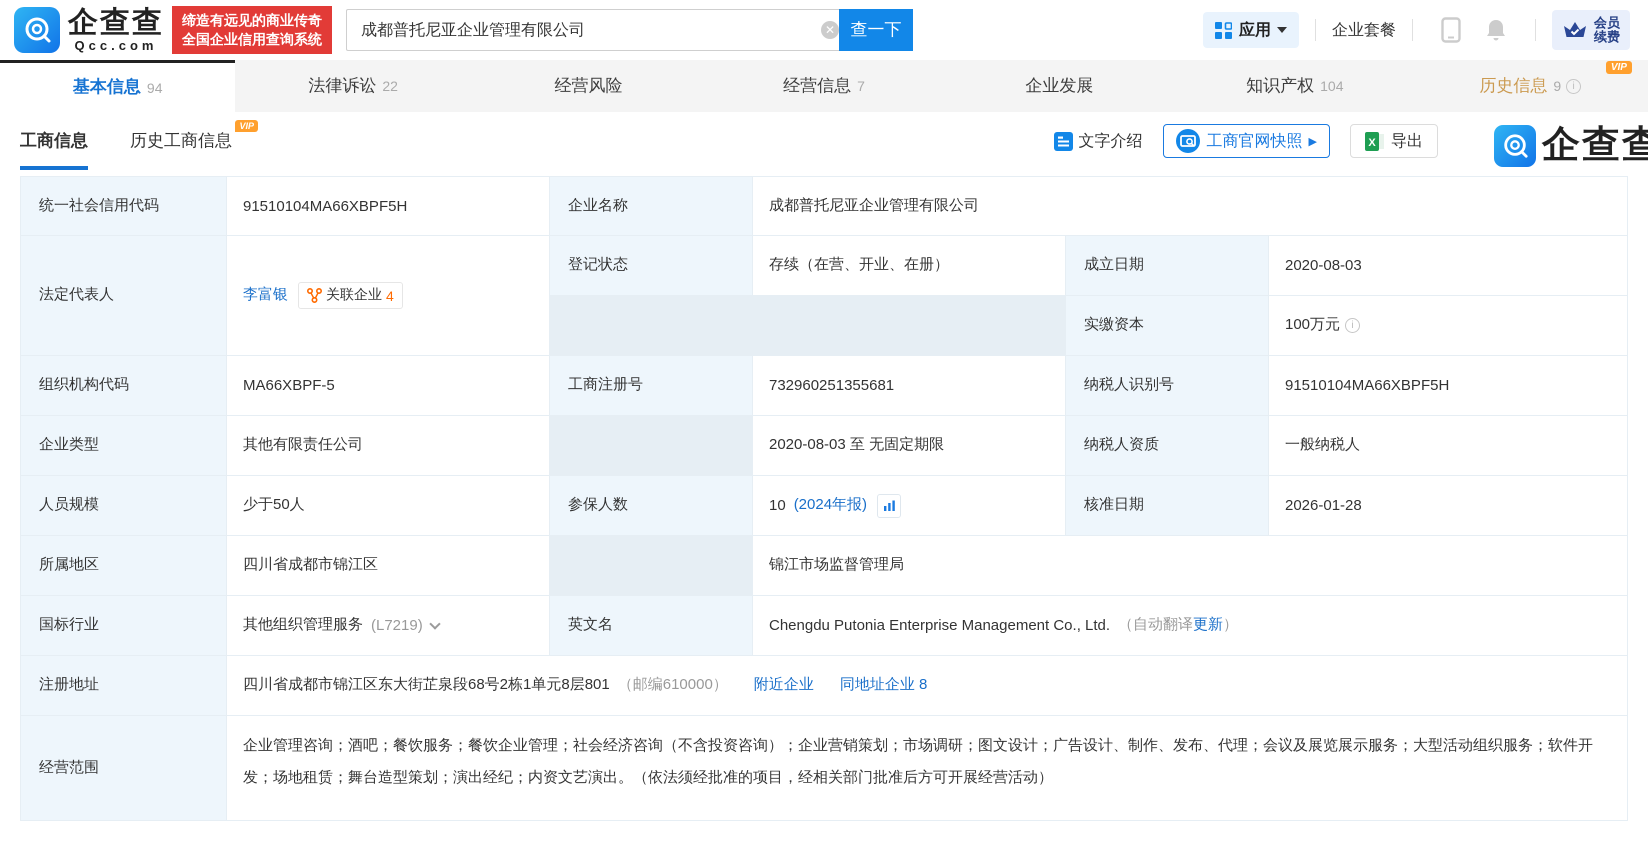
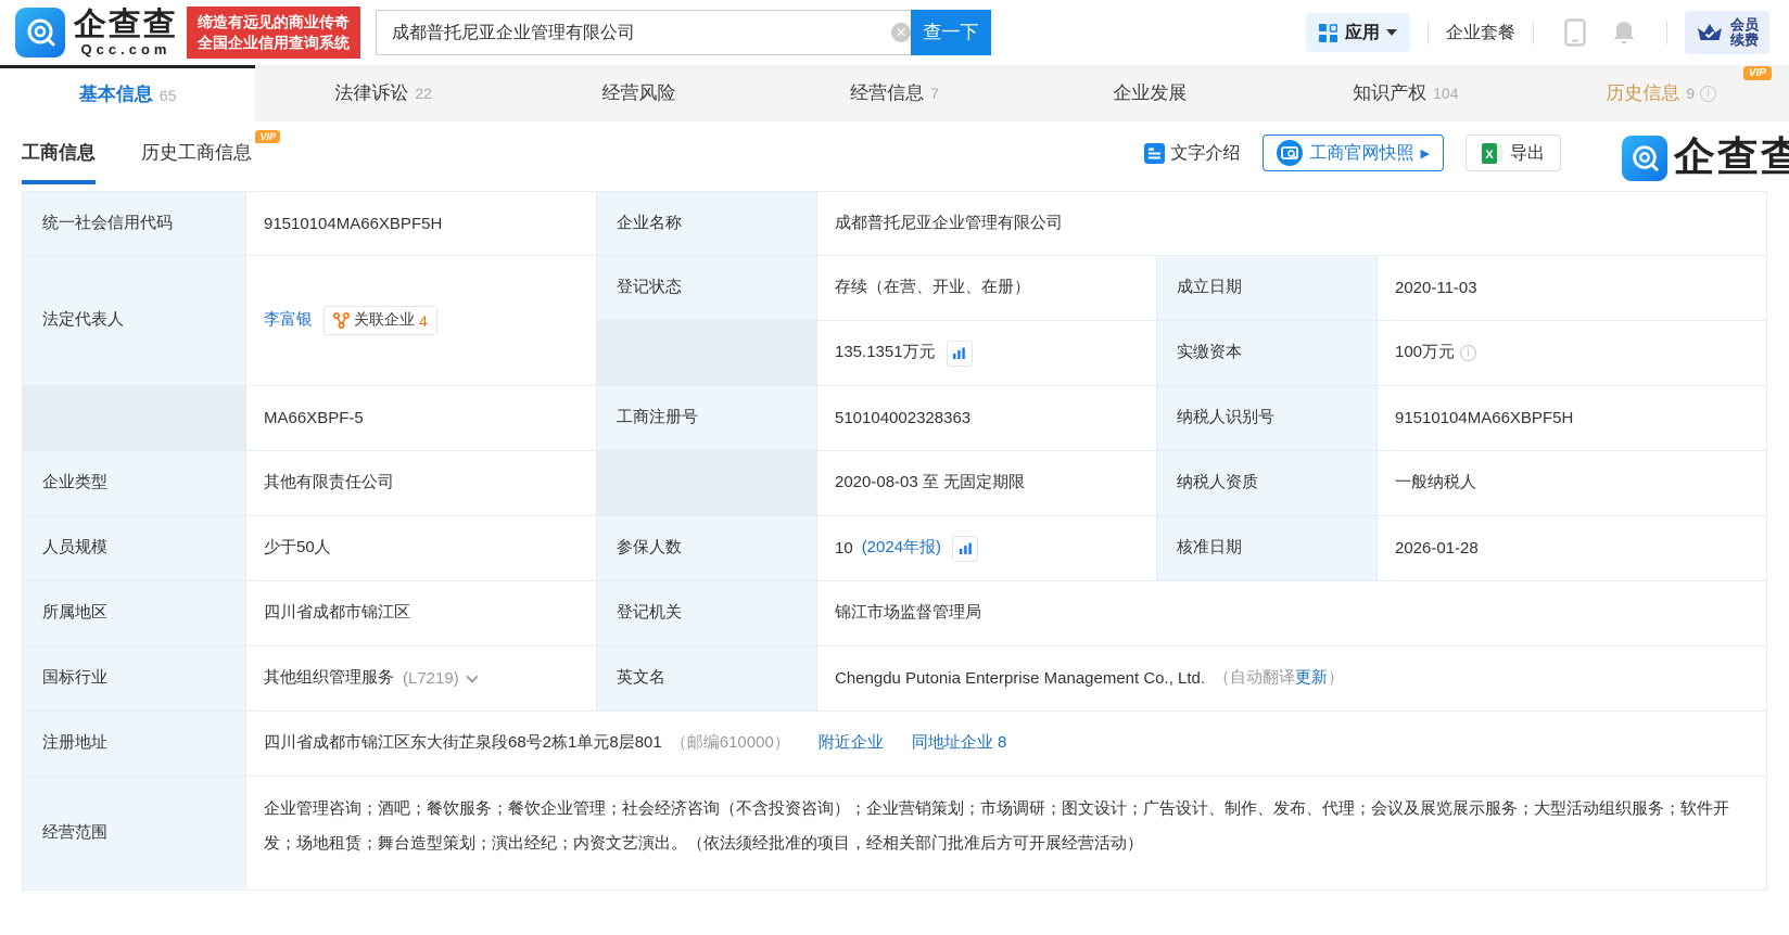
  企查查
  Qcc.com
  缔造有远见的商业传奇
  全国企业信用查询系统
  成都普托尼亚企业管理有限公司
  ✕
  查一下
  应用
  企业套餐
  会员
  续费
  基本信息
- 94
+ 65
  法律诉讼
  22
  经营风险
  经营信息
  7
  企业发展
  知识产权
  104
  VIP
  历史信息
  9
  i
  工商信息
  历史工商信息
  VIP
  文字介绍
  工商官网快照
  ▶
  X
  导出
  企查查
  统一社会信用代码
  91510104MA66XBPF5H
  企业名称
  成都普托尼亚企业管理有限公司
  法定代表人
  李富银
  关联企业
  4
  登记状态
  存续（在营、开业、在册）
  成立日期
- 2020-08-03
+ 2020-11-03
+ 135.1351万元
  实缴资本
  100万元
  i
- 组织机构代码
  MA66XBPF-5
  工商注册号
- 732960251355681
+ 510104002328363
  纳税人识别号
  91510104MA66XBPF5H
  企业类型
  其他有限责任公司
  2020-08-03 至 无固定期限
  纳税人资质
  一般纳税人
  人员规模
  少于50人
  参保人数
  10
  (2024年报)
  核准日期
  2026-01-28
  所属地区
  四川省成都市锦江区
+ 登记机关
  锦江市场监督管理局
  国标行业
  其他组织管理服务
  (L7219)
  英文名
  Chengdu Putonia Enterprise Management Co., Ltd.
  （自动翻译
  更新
  ）
  注册地址
  四川省成都市锦江区东大街芷泉段68号2栋1单元8层801
  （邮编610000）
  附近企业
  同地址企业 8
  经营范围
  企业管理咨询；酒吧；餐饮服务；餐饮企业管理；社会经济咨询（不含投资咨询）；企业营销策划；市场调研；图文设计；广告设计、制作、发布、代理；会议及展览展示服务；大型活动组织服务；软件开发；场地租赁；舞台造型策划；演出经纪；内资文艺演出。（依法须经批准的项目，经相关部门批准后方可开展经营活动）
